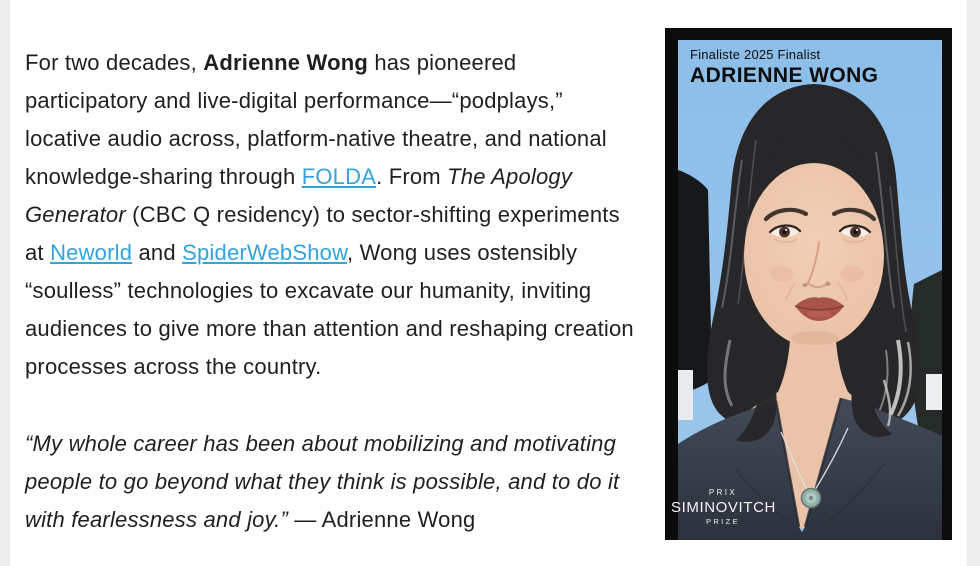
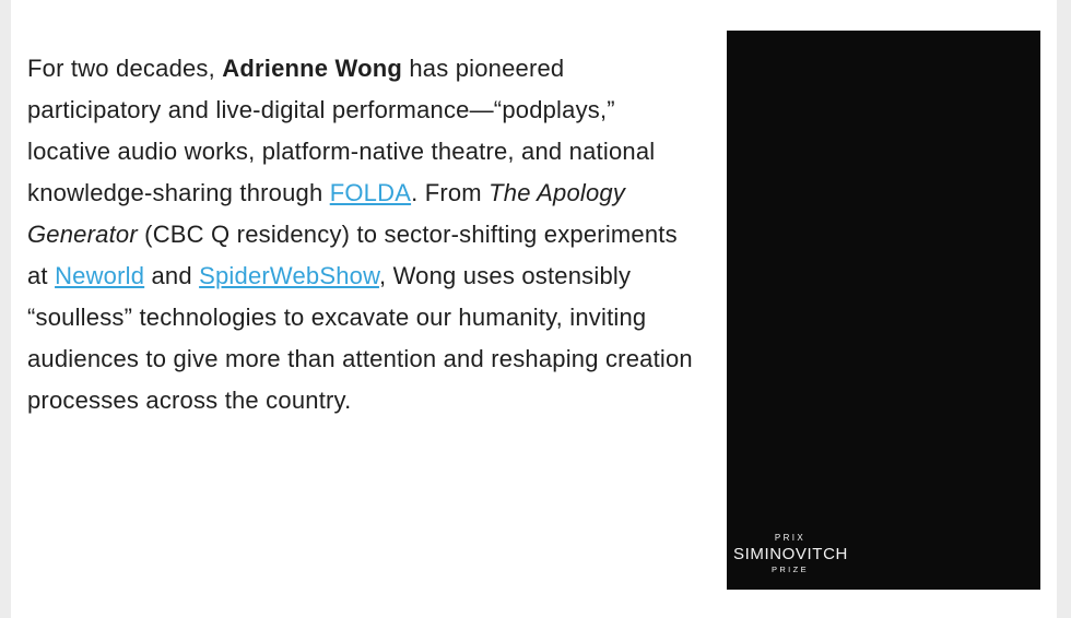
- For two decades, Adrienne Wong has pioneered participatory and live-digital performance—“podplays,” locative audio across, platform-native theatre, and national knowledge-sharing through FOLDA. From The Apology Generator (CBC Q residency) to sector-shifting experiments at Neworld and SpiderWebShow, Wong uses ostensibly “soulless” technologies to excavate our humanity, inviting audiences to give more than attention and reshaping creation processes across the country.
+ For two decades, Adrienne Wong has pioneered participatory and live-digital performance—“podplays,” locative audio works, platform-native theatre, and national knowledge-sharing through FOLDA. From The Apology Generator (CBC Q residency) to sector-shifting experiments at Neworld and SpiderWebShow, Wong uses ostensibly “soulless” technologies to excavate our humanity, inviting audiences to give more than attention and reshaping creation processes across the country.
- “My whole career has been about mobilizing and motivating people to go beyond what they think is possible, and to do it with fearlessness and joy.” — Adrienne Wong
- Finaliste 2025 Finalist
- ADRIENNE WONG
  PRIX
  SIMINOVITCH
  PRIZE
